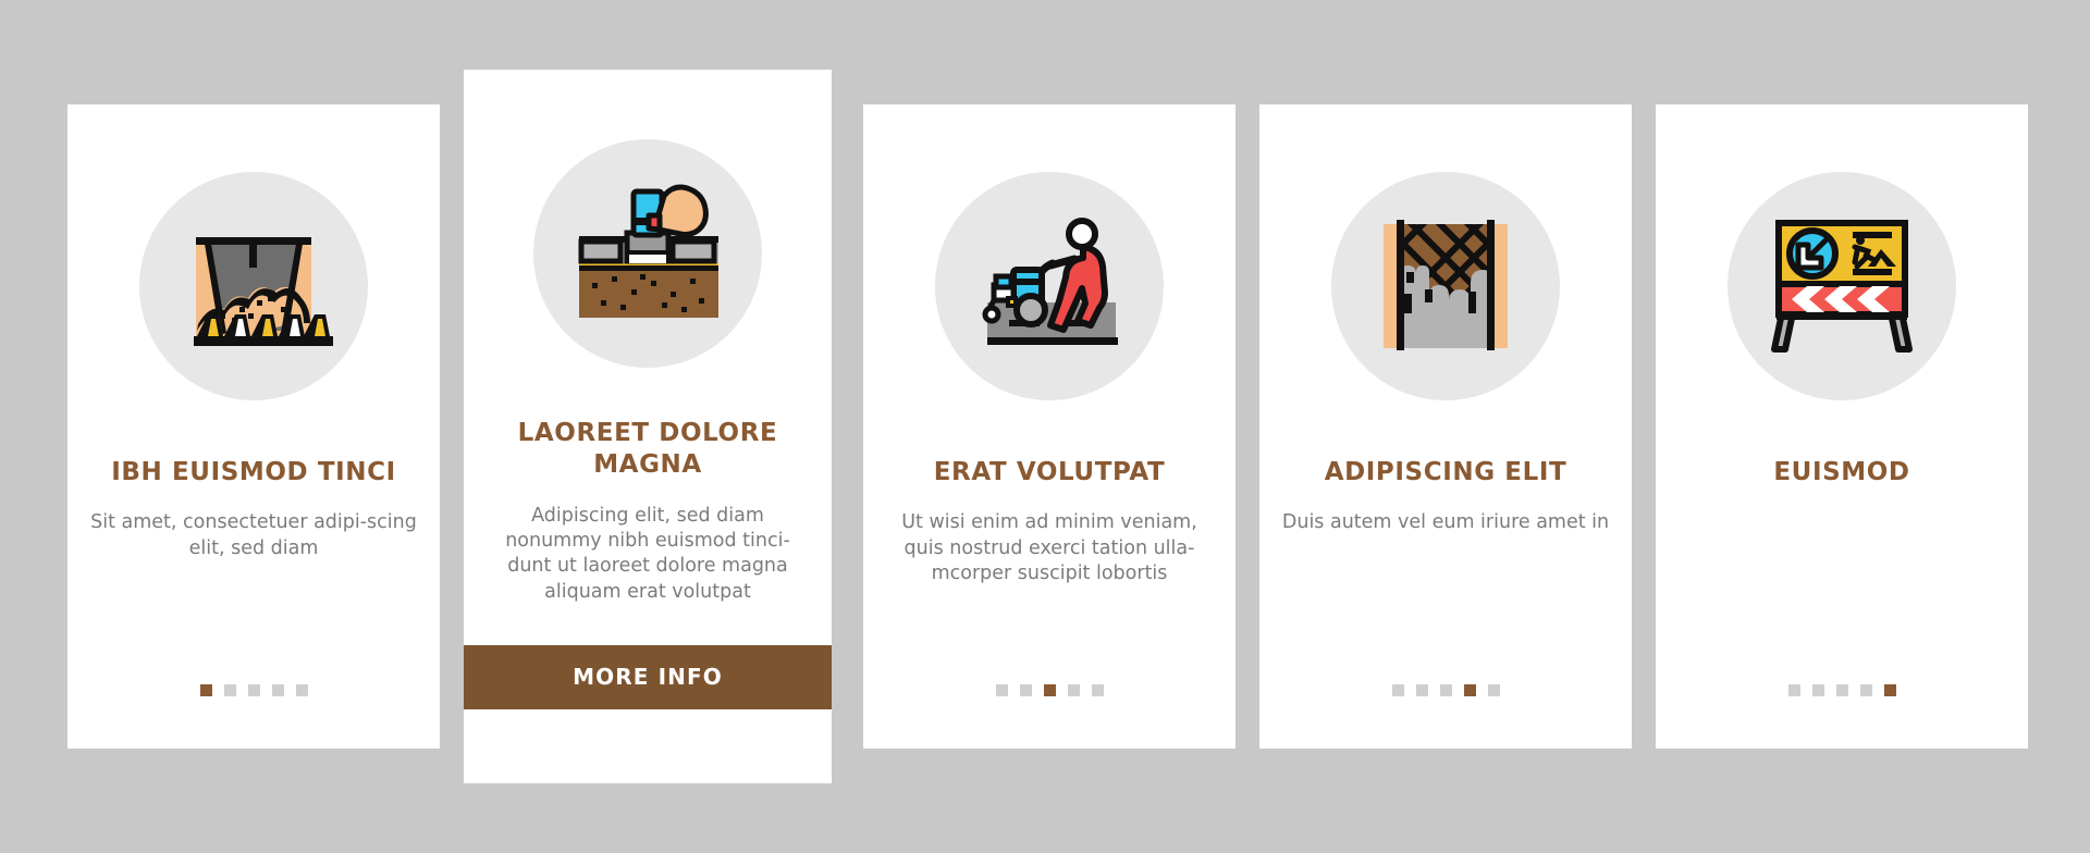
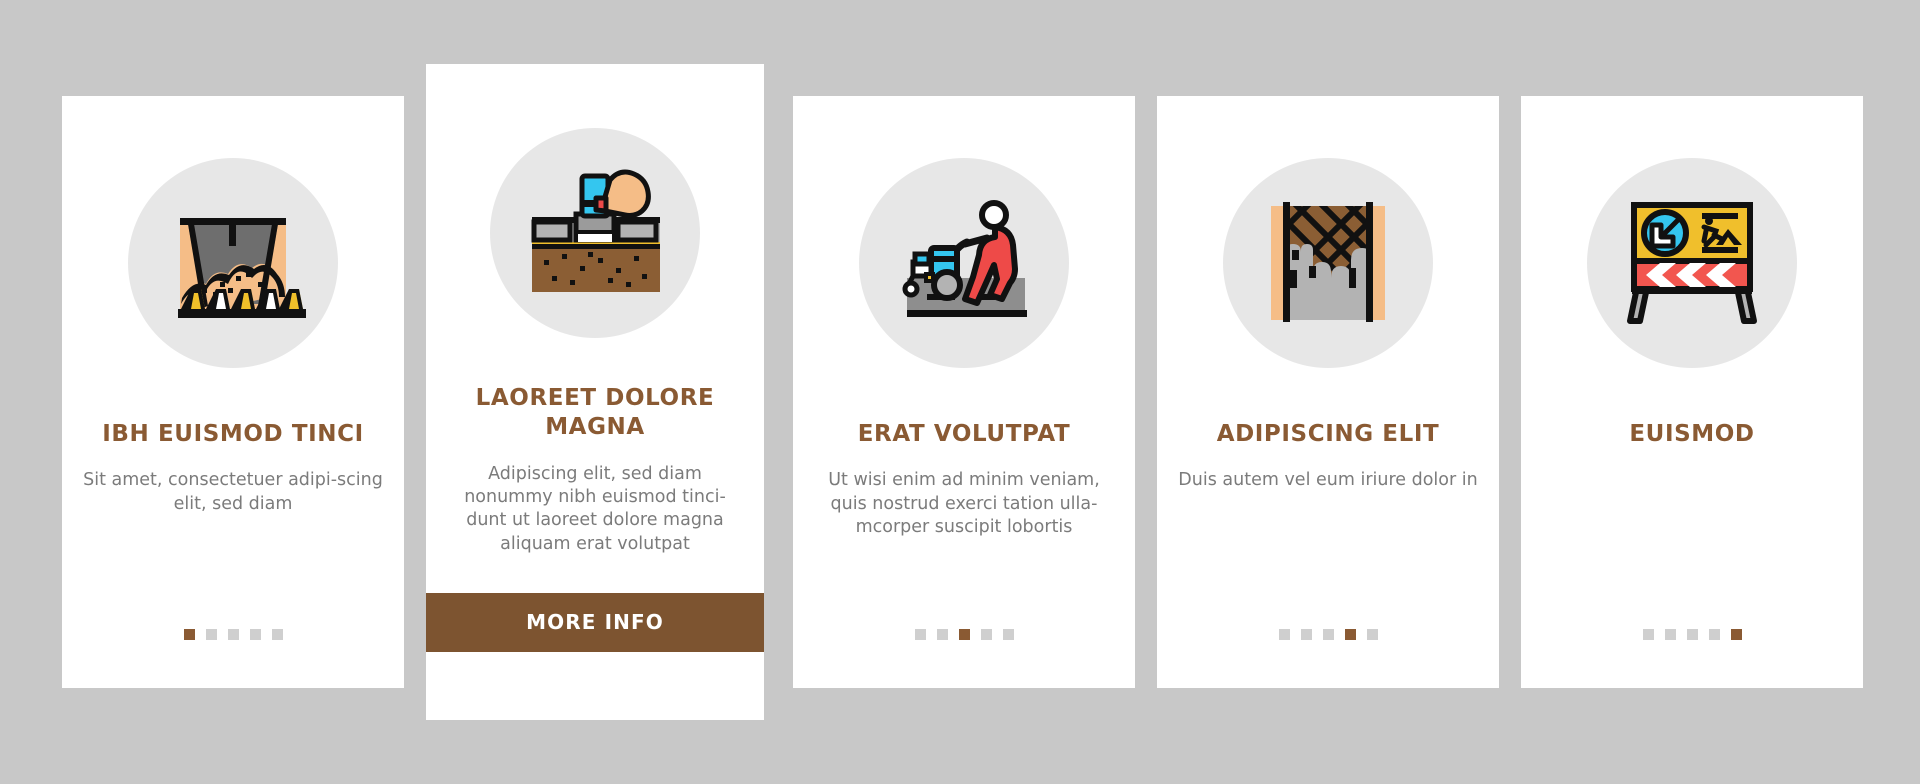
  IBH EUISMOD TINCI
  Sit amet, consectetuer adipi-scing elit, sed diam
  LAOREET DOLORE MAGNA
  Adipiscing elit, sed diam nonummy nibh euismod tinci-dunt ut laoreet dolore magna aliquam erat volutpat
  MORE INFO
  ERAT VOLUTPAT
  Ut wisi enim ad minim veniam, quis nostrud exerci tation ulla-mcorper suscipit lobortis
  ADIPISCING ELIT
- Duis autem vel eum iriure amet in
+ Duis autem vel eum iriure dolor in
  EUISMOD
